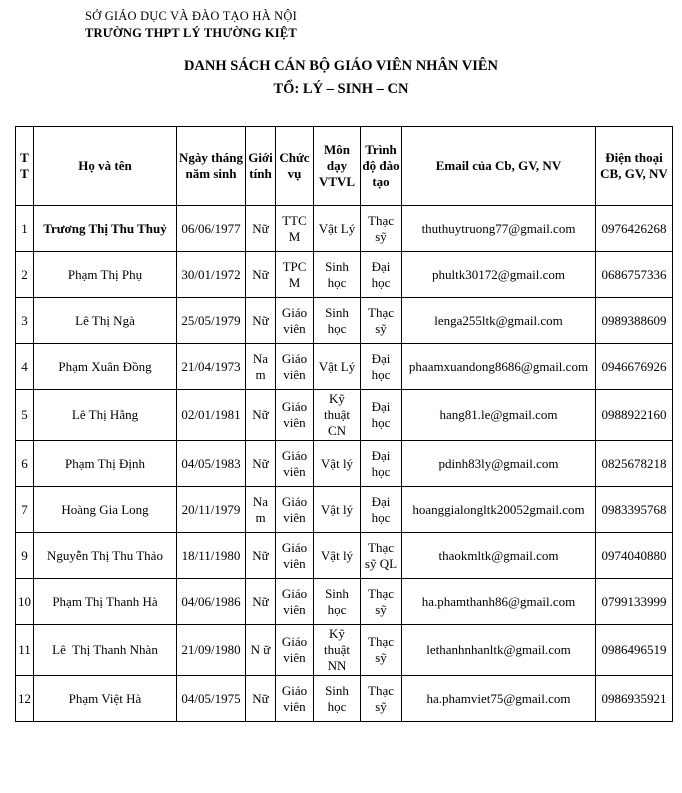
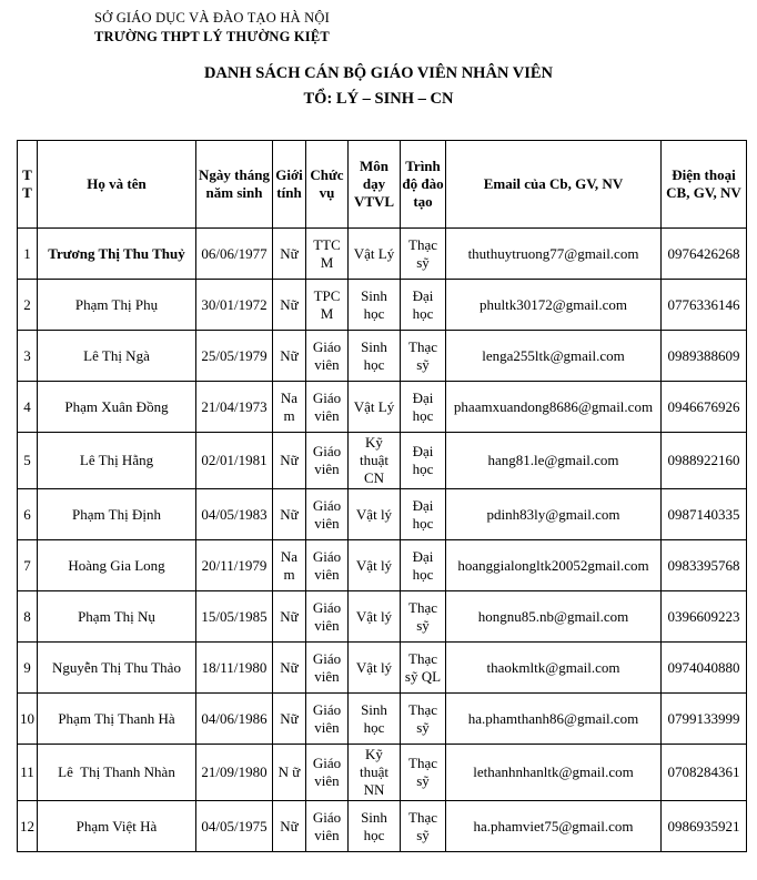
  SỞ GIÁO DỤC VÀ ĐÀO TẠO HÀ NỘI
  TRƯỜNG THPT LÝ THƯỜNG KIỆT
  DANH SÁCH CÁN BỘ GIÁO VIÊN NHÂN VIÊN
  TỔ: LÝ – SINH – CN
  TT	Họ và tên	Ngày tháng năm sinh	Giới tính	Chức vụ	Môn dạy VTVL	Trình độ đào tạo	Email của Cb, GV, NV	Điện thoại CB, GV, NV
  1	Trương Thị Thu Thuỷ	06/06/1977	Nữ	TTCM	Vật Lý	Thạc sỹ	thuthuytruong77@gmail.com	0976426268
- 2	Phạm Thị Phụ	30/01/1972	Nữ	TPCM	Sinh học	Đại học	phultk30172@gmail.com	0686757336
+ 2	Phạm Thị Phụ	30/01/1972	Nữ	TPCM	Sinh học	Đại học	phultk30172@gmail.com	0776336146
  3	Lê Thị Ngà	25/05/1979	Nữ	Giáo viên	Sinh học	Thạc sỹ	lenga255ltk@gmail.com	0989388609
  4	Phạm Xuân Đồng	21/04/1973	Nam	Giáo viên	Vật Lý	Đại học	phaamxuandong8686@gmail.com	0946676926
  5	Lê Thị Hằng	02/01/1981	Nữ	Giáo viên	Kỹ thuật CN	Đại học	hang81.le@gmail.com	0988922160
- 6	Phạm Thị Định	04/05/1983	Nữ	Giáo viên	Vật lý	Đại học	pdinh83ly@gmail.com	0825678218
+ 6	Phạm Thị Định	04/05/1983	Nữ	Giáo viên	Vật lý	Đại học	pdinh83ly@gmail.com	0987140335
  7	Hoàng Gia Long	20/11/1979	Nam	Giáo viên	Vật lý	Đại học	hoanggialongltk20052gmail.com	0983395768
+ 8	Phạm Thị Nụ	15/05/1985	Nữ	Giáo viên	Vật lý	Thạc sỹ	hongnu85.nb@gmail.com	0396609223
  9	Nguyễn Thị Thu Thảo	18/11/1980	Nữ	Giáo viên	Vật lý	Thạc sỹ QL	thaokmltk@gmail.com	0974040880
  10	Phạm Thị Thanh Hà	04/06/1986	Nữ	Giáo viên	Sinh học	Thạc sỹ	ha.phamthanh86@gmail.com	0799133999
- 11	Lê Thị Thanh Nhàn	21/09/1980	N ữ	Giáo viên	Kỹ thuật NN	Thạc sỹ	lethanhnhanltk@gmail.com	0986496519
+ 11	Lê Thị Thanh Nhàn	21/09/1980	N ữ	Giáo viên	Kỹ thuật NN	Thạc sỹ	lethanhnhanltk@gmail.com	0708284361
  12	Phạm Việt Hà	04/05/1975	Nữ	Giáo viên	Sinh học	Thạc sỹ	ha.phamviet75@gmail.com	0986935921
